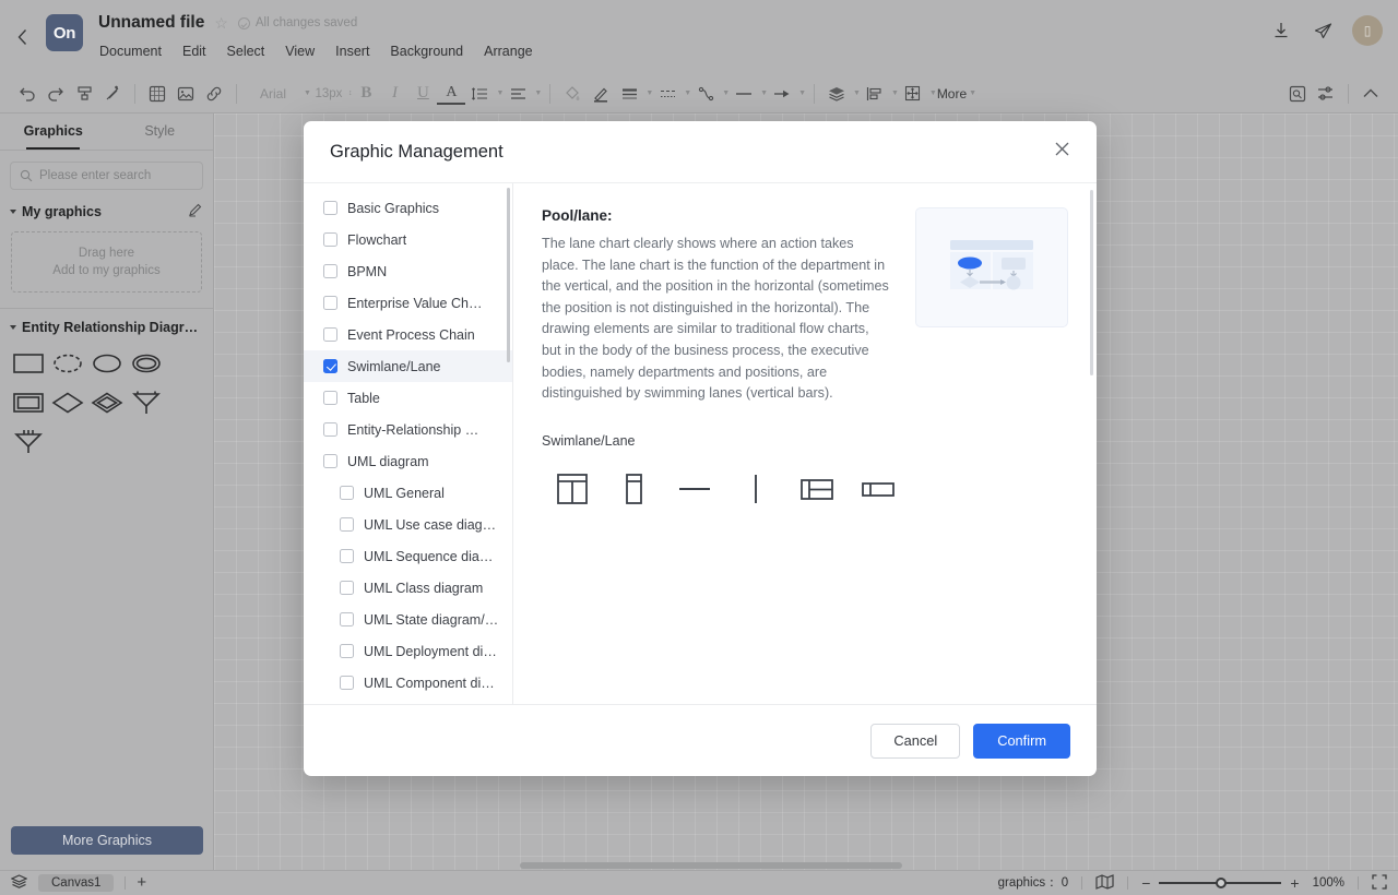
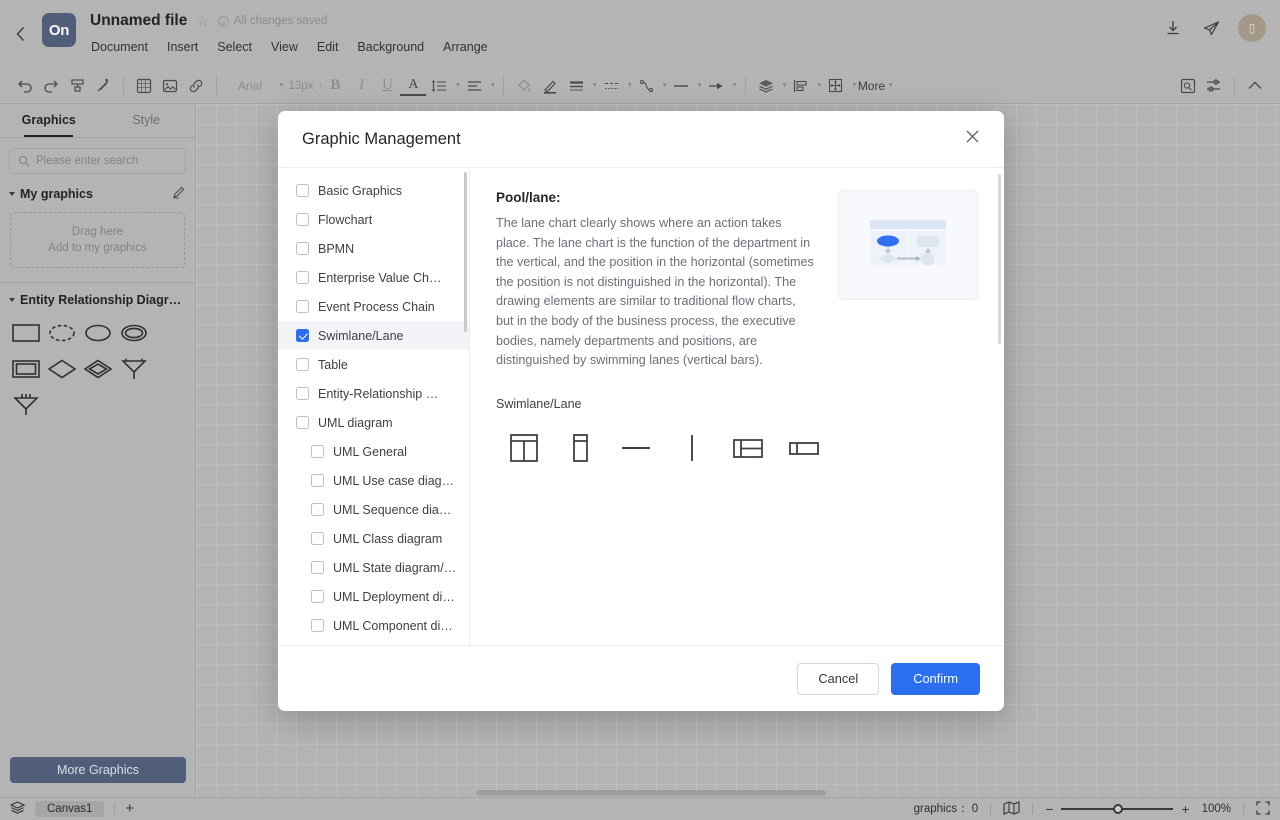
  On
  Unnamed file
  All changes saved
  Document
- Edit
+ Insert
  Select
  View
- Insert
+ Edit
  Background
  Arrange
  ▯
  Arial
  13px
  B
  I
  U
  A
  More
  Graphics
  Style
  Please enter search
  My graphics
  Drag here
  Add to my graphics
  Entity Relationship Diagr…
  More Graphics
  Canvas1
  +
  graphics： 0
  −
  +
  100%
  Graphic Management
  Basic Graphics
  Flowchart
  BPMN
  Enterprise Value Chai
  Event Process Chain
  Swimlane/Lane
  Table
  Entity-Relationship Di
  UML diagram
  UML General
  UML Use case diagra
  UML Sequence diagra
  UML Class diagram
  UML State diagram/A
  UML Deployment dia…
  UML Component diag
  Pool/lane:
  The lane chart clearly shows where an action takes place. The lane chart is the function of the department in the vertical, and the position in the horizontal (sometimes the position is not distinguished in the horizontal). The drawing elements are similar to traditional flow charts, but in the body of the business process, the executive bodies, namely departments and positions, are distinguished by swimming lanes (vertical bars).
  Swimlane/Lane
  Cancel
  Confirm
